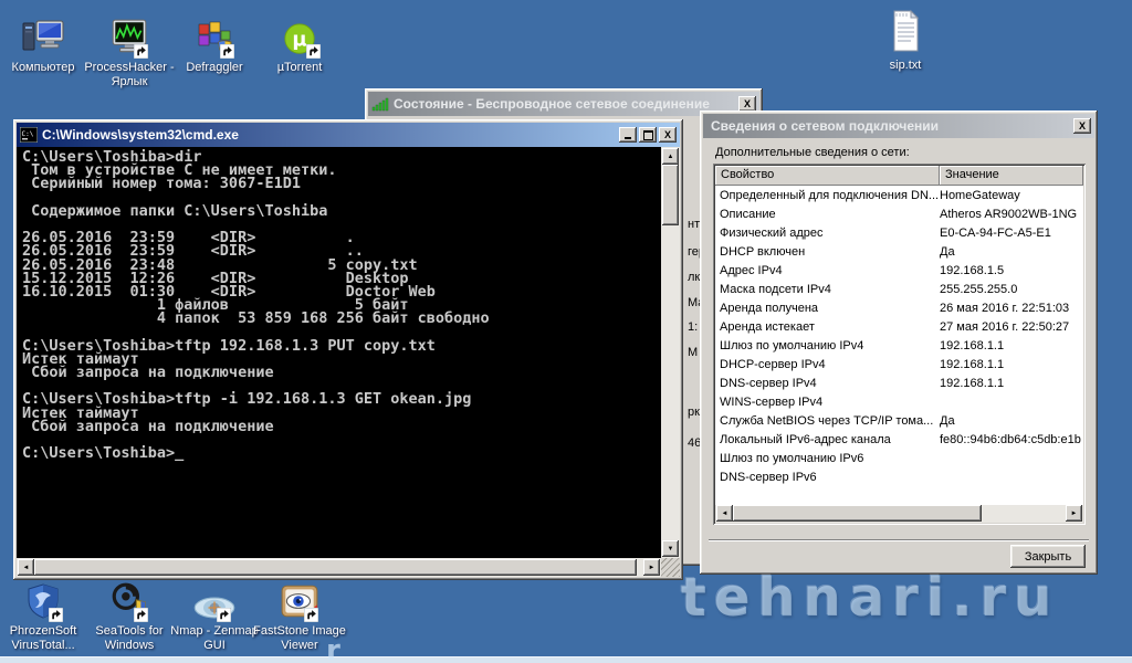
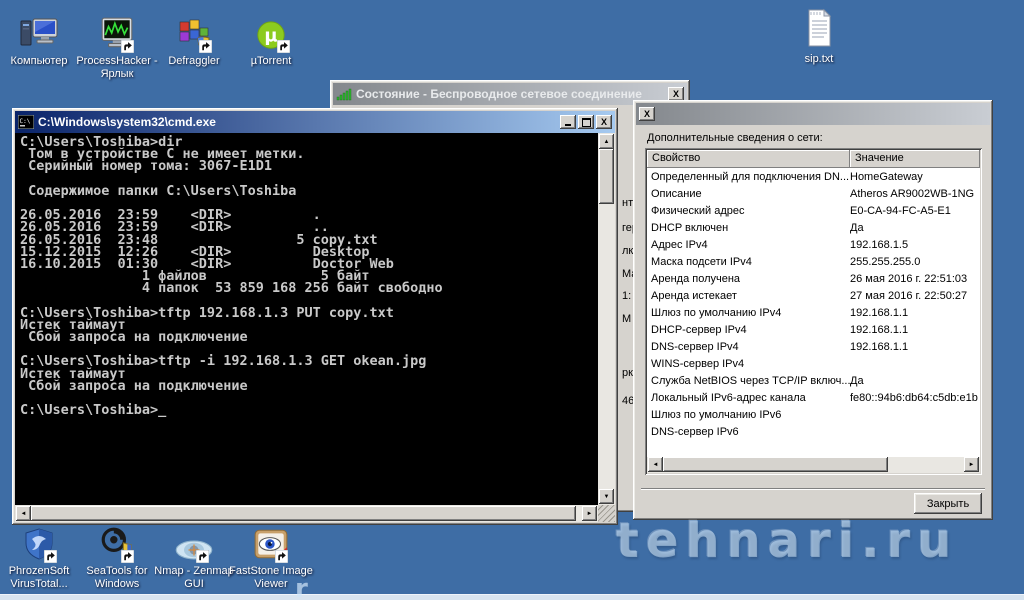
  Компьютер
  ProcessHacker - Ярлык
  Defraggler
  µ
  µTorrent
  sip.txt
  PhrozenSoft VirusTotal...
  SeaTools for Windows
  Nmap - Zenmap GUI
  FastStone Image Viewer
  Состояние - Беспроводное сетевое соединение
  X
  лк
  1:
  М
  рк
  46
  C:\Windows\system32\cmd.exe
  X
  C:\Users\Toshiba>dir
  Том в устройстве C не имеет метки.
  Серийный номер тома: 3067-E1D1
  Содержимое папки C:\Users\Toshiba
  26.05.2016 23:59 <DIR> .
  26.05.2016 23:59 <DIR> ..
  26.05.2016 23:48 5 copy.txt
  15.12.2015 12:26 <DIR> Desktop
  16.10.2015 01:30 <DIR> Doctor Web
  1 файлов 5 байт
  4 папок 53 859 168 256 байт свободно
  C:\Users\Toshiba>tftp 192.168.1.3 PUT copy.txt
  Истек таймаут
  Сбой запроса на подключение
  C:\Users\Toshiba>tftp -i 192.168.1.3 GET okean.jpg
  Истек таймаут
  Сбой запроса на подключение
  C:\Users\Toshiba>_
- Сведения о сетевом подключении
  X
  Дополнительные сведения о сети:
  Свойство
  Значение
  Определенный для подключения DN...
  HomeGateway
  Описание
  Atheros AR9002WB-1NG
  Физический адрес
  E0-CA-94-FC-A5-E1
  DHCP включен
  Да
  Адрес IPv4
  192.168.1.5
  Маска подсети IPv4
  255.255.255.0
  Аренда получена
  26 мая 2016 г. 22:51:03
  Аренда истекает
  27 мая 2016 г. 22:50:27
  Шлюз по умолчанию IPv4
  192.168.1.1
  DHCP-сервер IPv4
  192.168.1.1
  DNS-сервер IPv4
  192.168.1.1
  WINS-сервер IPv4
- Служба NetBIOS через TCP/IP тома...
+ Служба NetBIOS через TCP/IP включ...
  Да
  Локальный IPv6-адрес канала
  fe80::94b6:db64:c5db:e1b
  Шлюз по умолчанию IPv6
  DNS-сервер IPv6
  Закрыть
  tehnari.ru
  r
